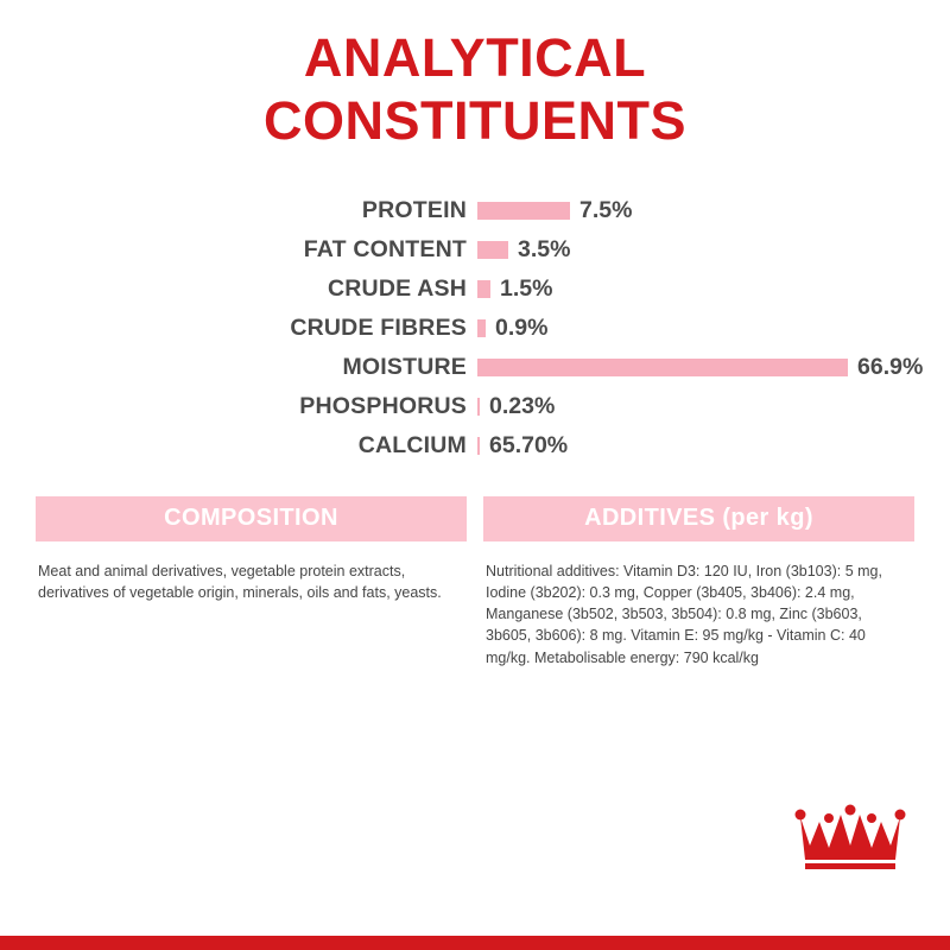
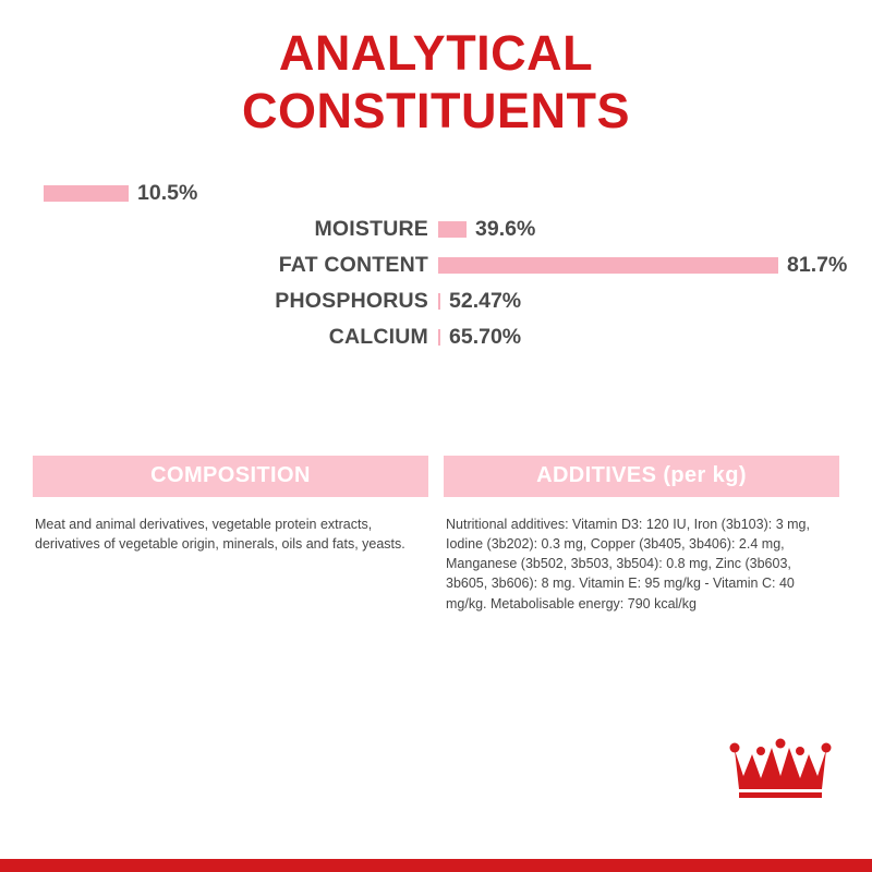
  ANALYTICAL
  CONSTITUENTS
- PROTEIN
- 7.5%
+ 10.5%
- FAT CONTENT
+ MOISTURE
- 3.5%
+ 39.6%
- CRUDE ASH
- 1.5%
- CRUDE FIBRES
- 0.9%
- MOISTURE
+ FAT CONTENT
- 66.9%
+ 81.7%
  PHOSPHORUS
- 0.23%
+ 52.47%
  CALCIUM
  65.70%
  COMPOSITION
  Meat and animal derivatives, vegetable protein extracts, derivatives of vegetable origin, minerals, oils and fats, yeasts.
  ADDITIVES (per kg)
- Nutritional additives: Vitamin D3: 120 IU, Iron (3b103): 5 mg, Iodine (3b202): 0.3 mg, Copper (3b405, 3b406): 2.4 mg, Manganese (3b502, 3b503, 3b504): 0.8 mg, Zinc (3b603, 3b605, 3b606): 8 mg. Vitamin E: 95 mg/kg - Vitamin C: 40 mg/kg. Metabolisable energy: 790 kcal/kg
+ Nutritional additives: Vitamin D3: 120 IU, Iron (3b103): 3 mg, Iodine (3b202): 0.3 mg, Copper (3b405, 3b406): 2.4 mg, Manganese (3b502, 3b503, 3b504): 0.8 mg, Zinc (3b603, 3b605, 3b606): 8 mg. Vitamin E: 95 mg/kg - Vitamin C: 40 mg/kg. Metabolisable energy: 790 kcal/kg
